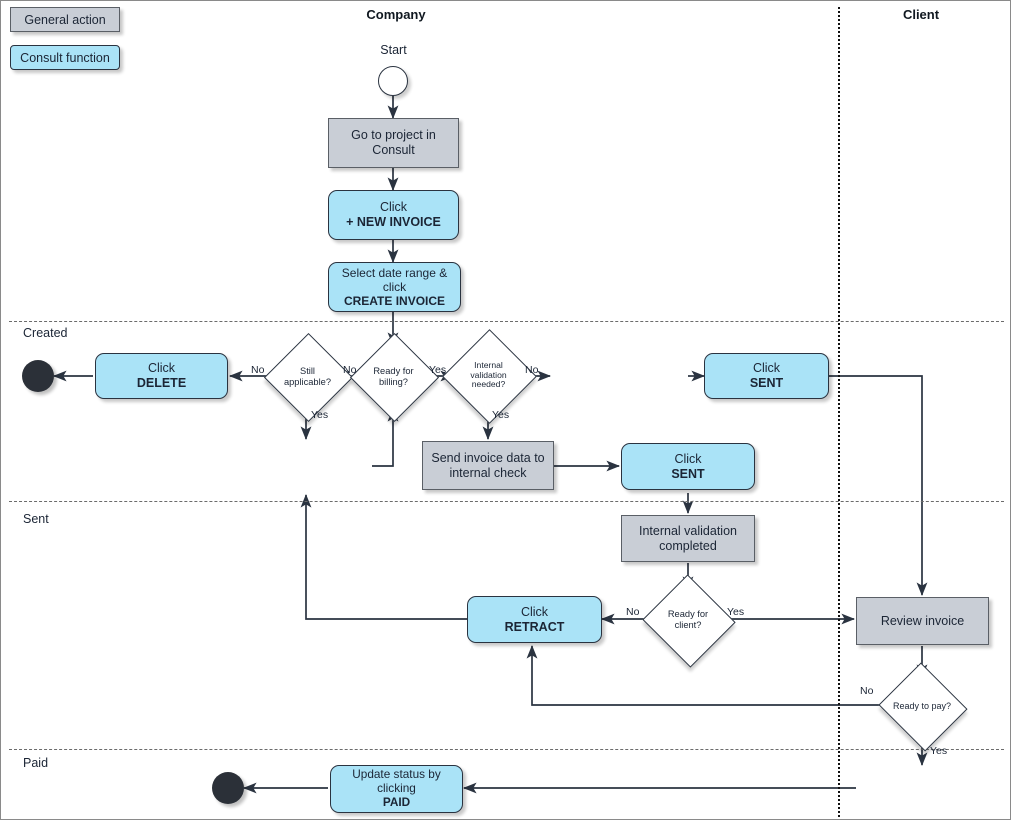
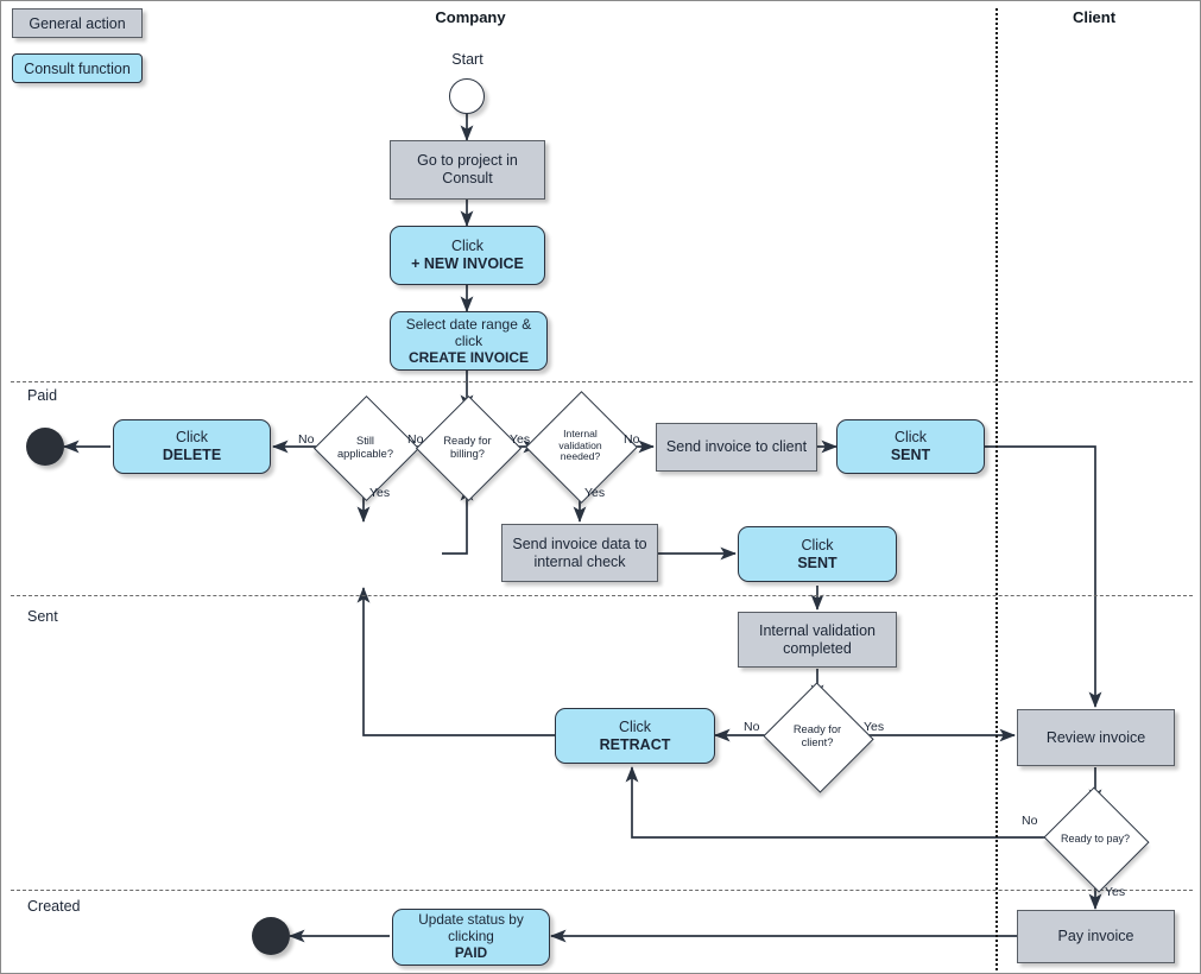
  Company
  Client
- Created
+ Paid
  Sent
- Paid
+ Created
  General action
  Consult function
  Start
  Go to project in
  Consult
  Click
  + NEW INVOICE
  Select date range &
  click
  CREATE INVOICE
  Click
  DELETE
  Still applicable?
  Ready for billing?
  Internal validation needed?
+ Send invoice to client
  Click
  SENT
  Send invoice data to
  internal check
  Click
  SENT
  Internal validation
  completed
  Ready for client?
  Click
  RETRACT
  Review invoice
  Ready to pay?
+ Pay invoice
  Update status by
  clicking
  PAID
  No
  Yes
  No
  Yes
  No
  Yes
  No
  Yes
  No
  Yes
